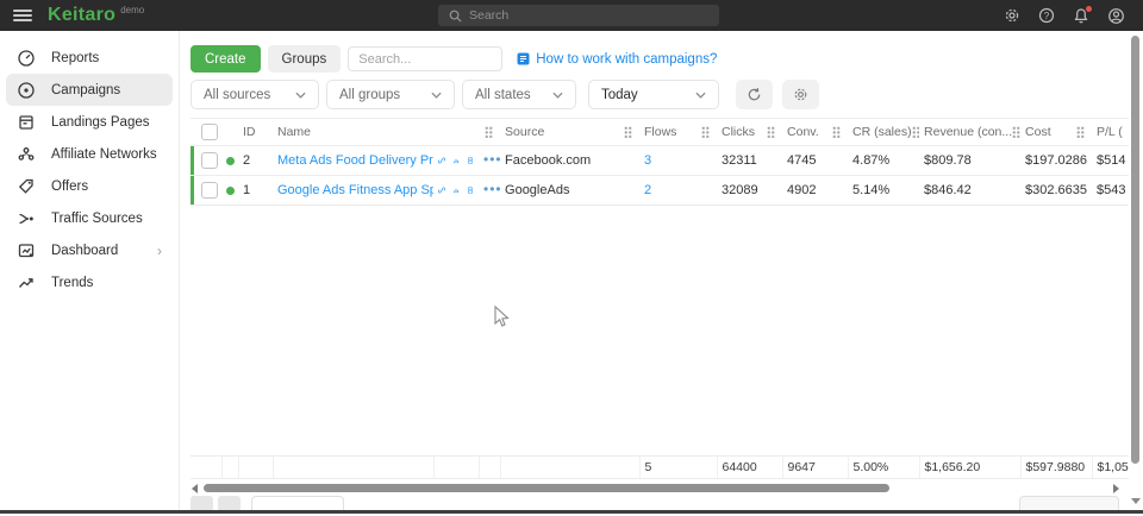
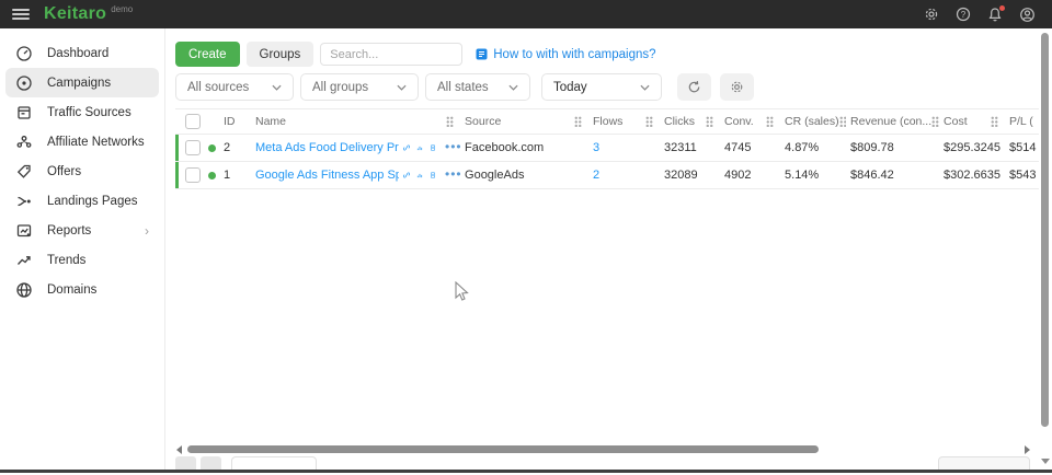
  Keitaro
  demo
- Search
  ?
- Reports
+ Dashboard
  Campaigns
- Landings Pages
+ Traffic Sources
  Affiliate Networks
  Offers
- Traffic Sources
+ Landings Pages
- Dashboard
+ Reports
  ›
  Trends
+ Domains
  Create
  Groups
  Search...
- How to work with campaigns?
+ How to with with campaigns?
  All sources
  All groups
  All states
  Today
  		ID	Name		Source	Flows	Clicks	Conv.	CR (sales)	Revenue (con...	Cost	P/L (
- 		2	Meta Ads Food Delivery Pr		•••	Facebook.com	3	32311	4745	4.87%	$809.78	$197.0286	$514
+ 		2	Meta Ads Food Delivery Pr		•••	Facebook.com	3	32311	4745	4.87%	$809.78	$295.3245	$514
  		1	Google Ads Fitness App Sp		•••	GoogleAds	2	32089	4902	5.14%	$846.42	$302.6635	$543
- 							5	64400	9647	5.00%	$1,656.20	$597.9880	$1,05
